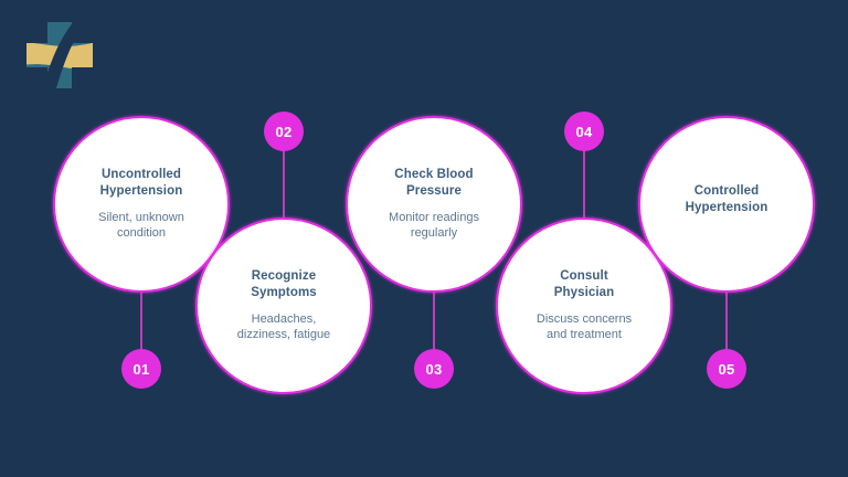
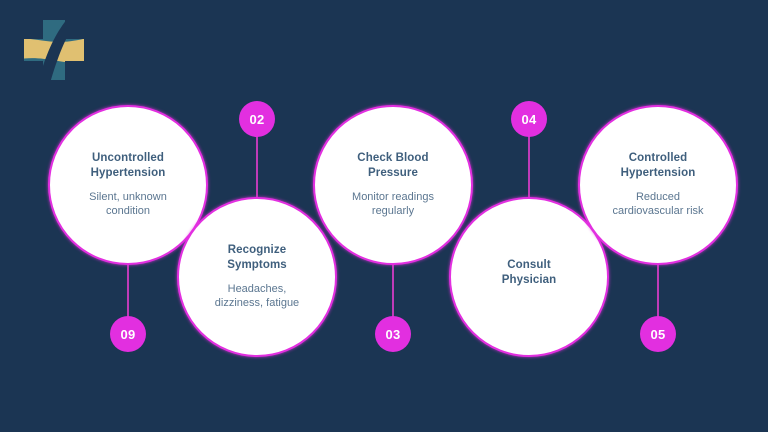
  Uncontrolled
  Hypertension
  Silent, unknown
  condition
- 01
+ 09
  Recognize
  Symptoms
  Headaches,
  dizziness, fatigue
  02
  Check Blood
  Pressure
  Monitor readings
  regularly
  03
  Consult
  Physician
- Discuss concerns
- and treatment
  04
  Controlled
  Hypertension
+ Reduced
+ cardiovascular risk
  05
